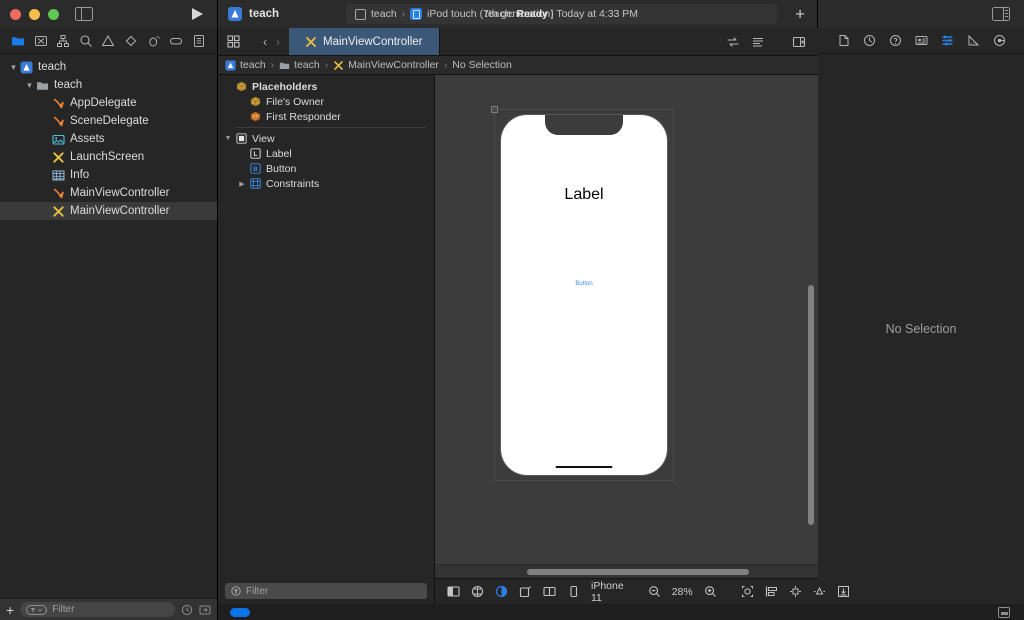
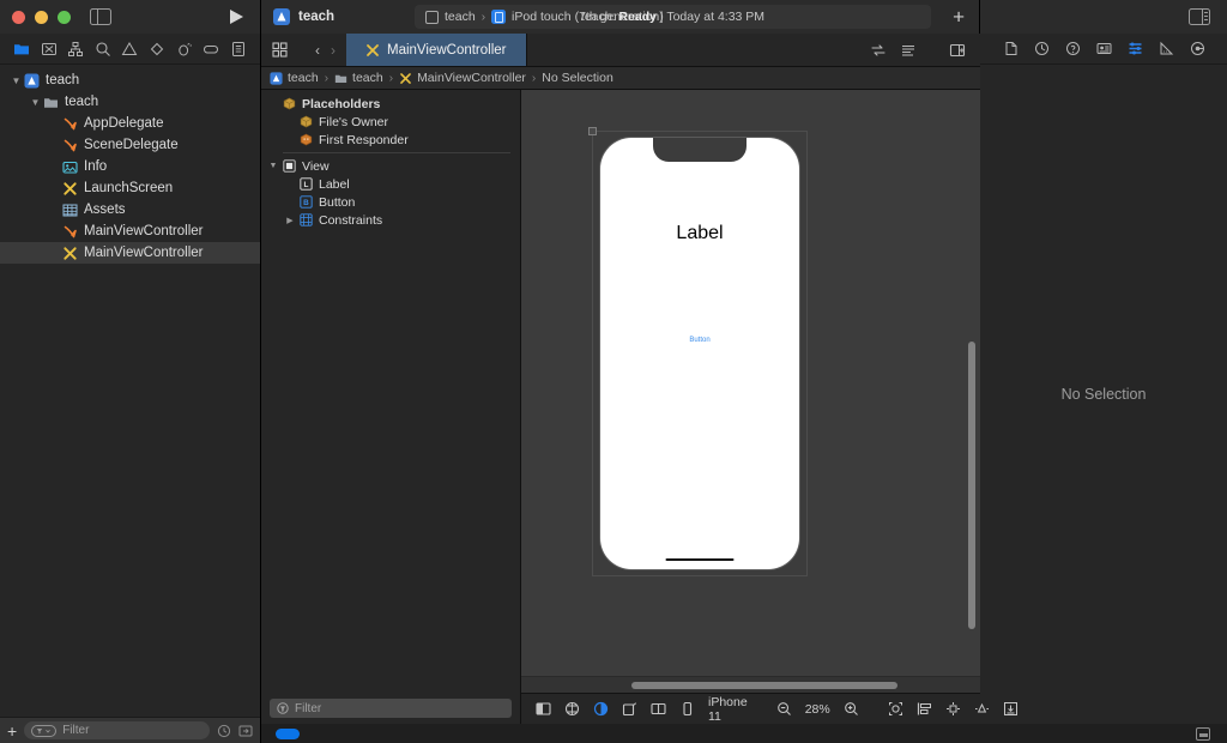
  teach
  teach
  ›
  iPod touch (7th generation)
  teach: Ready | Today at 4:33 PM
  +
  ▼
  teach
  ▼
  teach
  AppDelegate
  SceneDelegate
- Assets
+ Info
  LaunchScreen
- Info
+ Assets
  MainViewController
  MainViewController
  +
  Filter
  ‹
  ›
  MainViewController
  teach
  ›
  teach
  ›
  MainViewController
  ›
  No Selection
  Placeholders
  File's Owner
  First Responder
  View
  Label
  Button
  Constraints
  Filter
  Label
  iPhone 11
  28%
  No Selection
